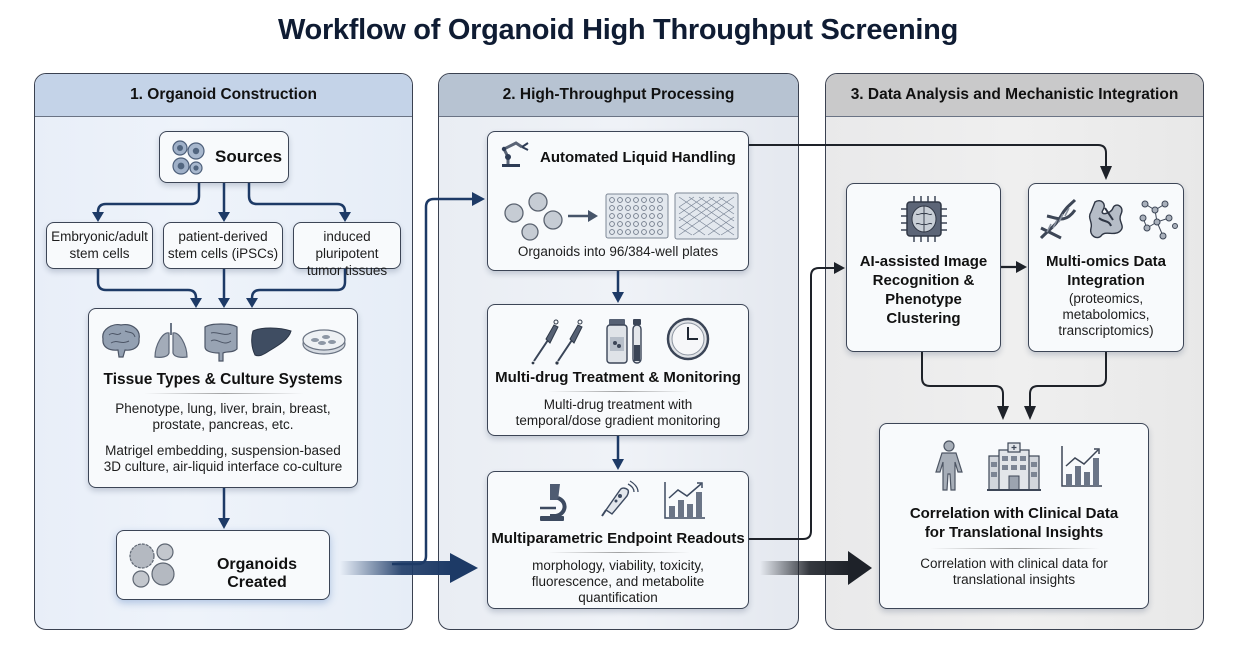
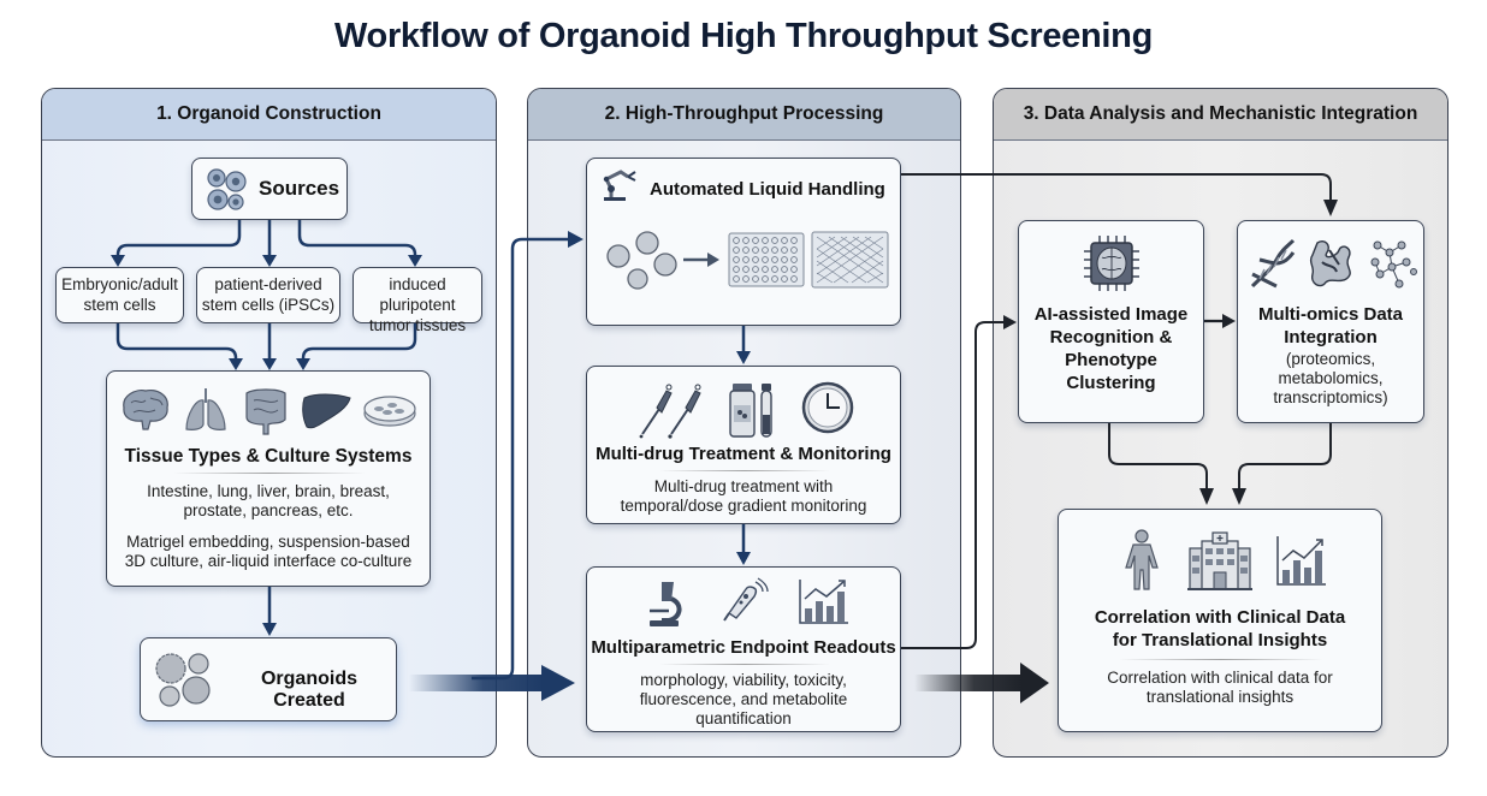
  Workflow of Organoid High Throughput Screening
  1. Organoid Construction
  Sources
  Embryonic/adult
  stem cells
  patient-derived
  stem cells (iPSCs)
  induced pluripotent
  tumor tissues
  Tissue Types & Culture Systems
- Phenotype, lung, liver, brain, breast,
+ Intestine, lung, liver, brain, breast,
  prostate, pancreas, etc.
  Matrigel embedding, suspension-based
  3D culture, air-liquid interface co-culture
  Organoids Created
  2. High-Throughput Processing
  Automated Liquid Handling
- Organoids into 96/384-well plates
  Multi-drug Treatment & Monitoring
  Multi-drug treatment with
  temporal/dose gradient monitoring
  Multiparametric Endpoint Readouts
  morphology, viability, toxicity,
  fluorescence, and metabolite
  quantification
  3. Data Analysis and Mechanistic Integration
  AI-assisted Image
  Recognition &
  Phenotype
  Clustering
  Multi-omics Data
  Integration
  (proteomics,
  metabolomics,
  transcriptomics)
  Correlation with Clinical Data
  for Translational Insights
  Correlation with clinical data for
  translational insights
